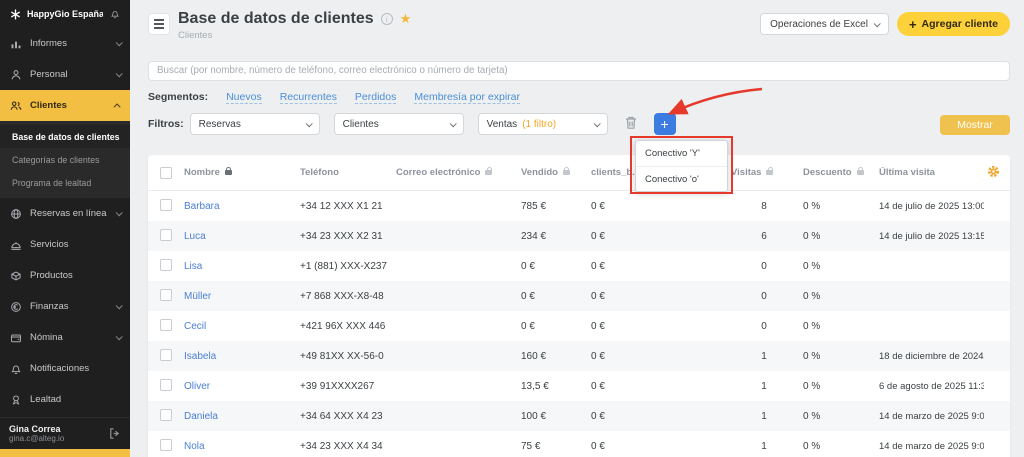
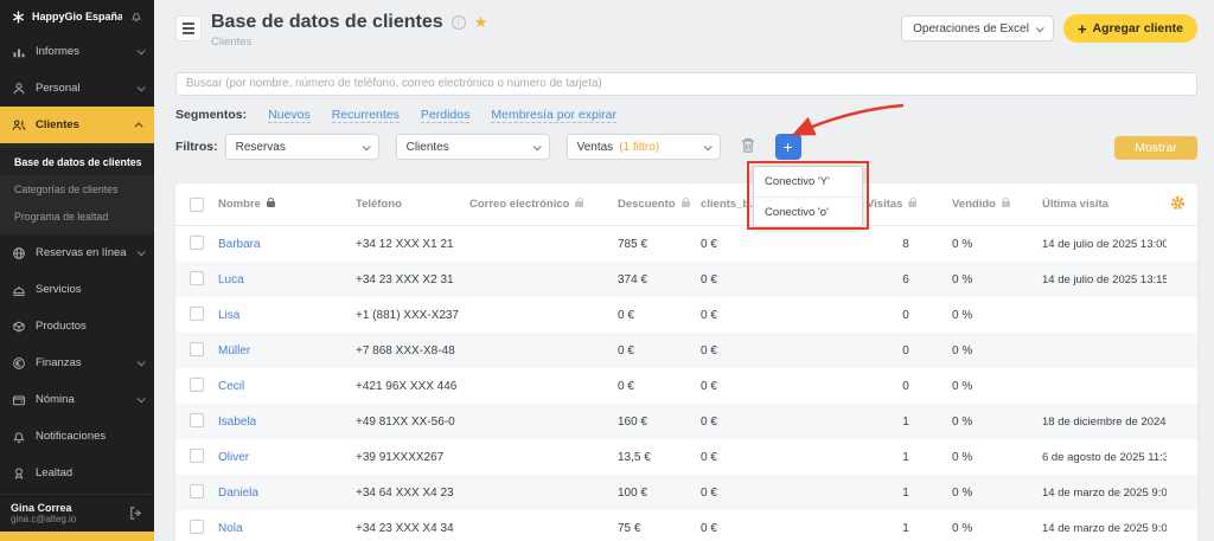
  HappyGio España
  Informes
  Personal
  Clientes
  Base de datos de clientes
  Categorías de clientes
  Programa de lealtad
  Reservas en línea
  Servicios
  Productos
  Finanzas
  Nómina
  Notificaciones
  Lealtad
  Gina Correa
  gina.c@alteg.io
  Base de datos de clientes
  Clientes
  Operaciones de Excel
  Agregar cliente
  Buscar (por nombre, número de teléfono, correo electrónico o número de tarjeta)
  Segmentos:
  Nuevos
  Recurrentes
  Perdidos
  Membresía por expirar
  Filtros:
  Reservas
  Clientes
  Ventas
  (1 filtro)
  Mostrar
  Nombre
  Teléfono
  Correo electrónico
- Vendido
+ Descuento
  clients_b.
  Visitas
- Descuento
+ Vendido
  Última visita
  Barbara
  +34 12 XXX X1 21
  785 €
  0 €
  8
  0 %
  14 de julio de 2025 13:00
  Luca
  +34 23 XXX X2 31
- 234 €
+ 374 €
  0 €
  6
  0 %
  14 de julio de 2025 13:15
  Lisa
  +1 (881) XXX-X237
  0 €
  0 €
  0
  0 %
  Müller
  +7 868 XXX-X8-48
  0 €
  0 €
  0
  0 %
  Cecil
  +421 96X XXX 446
  0 €
  0 €
  0
  0 %
  Isabela
  +49 81XX XX-56-0
  160 €
  0 €
  1
  0 %
  18 de diciembre de 2024
  Oliver
  +39 91XXXX267
  13,5 €
  0 €
  1
  0 %
  6 de agosto de 2025 11:3
  Daniela
  +34 64 XXX X4 23
  100 €
  0 €
  1
  0 %
  14 de marzo de 2025 9:0
  Nola
  +34 23 XXX X4 34
  75 €
  0 €
  1
  0 %
  14 de marzo de 2025 9:0
  Conectivo 'Y'
  Conectivo 'o'
